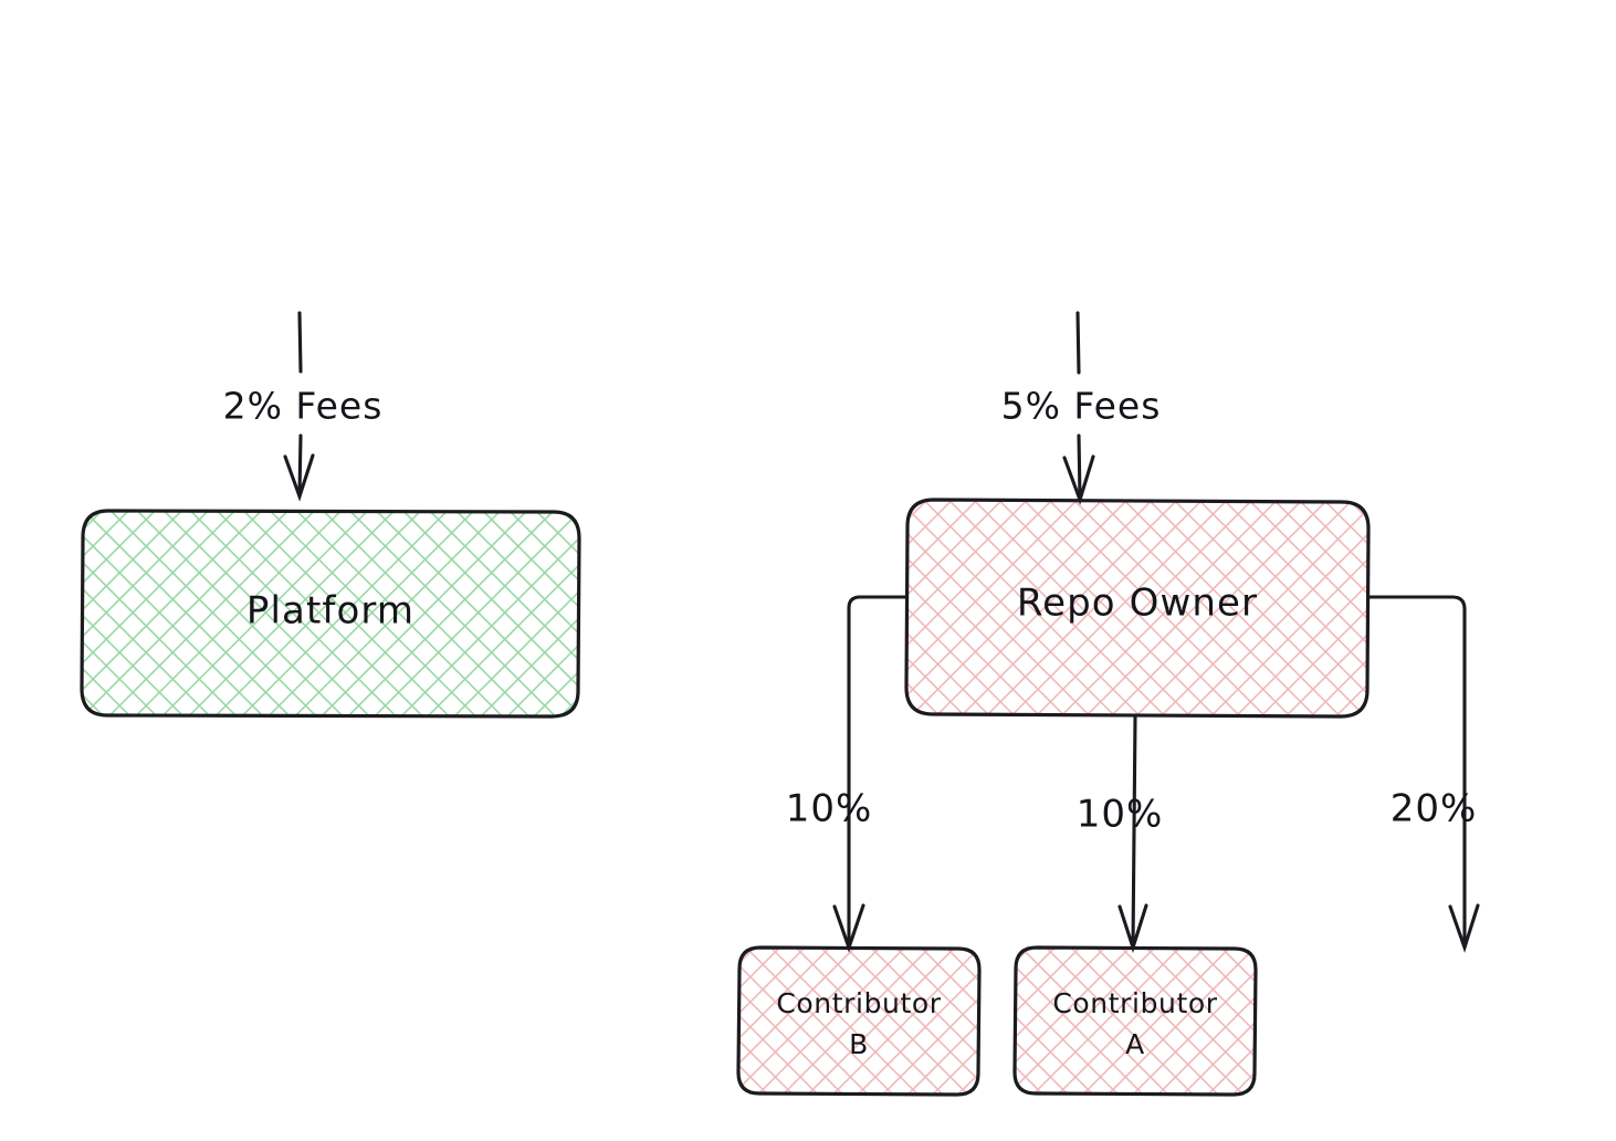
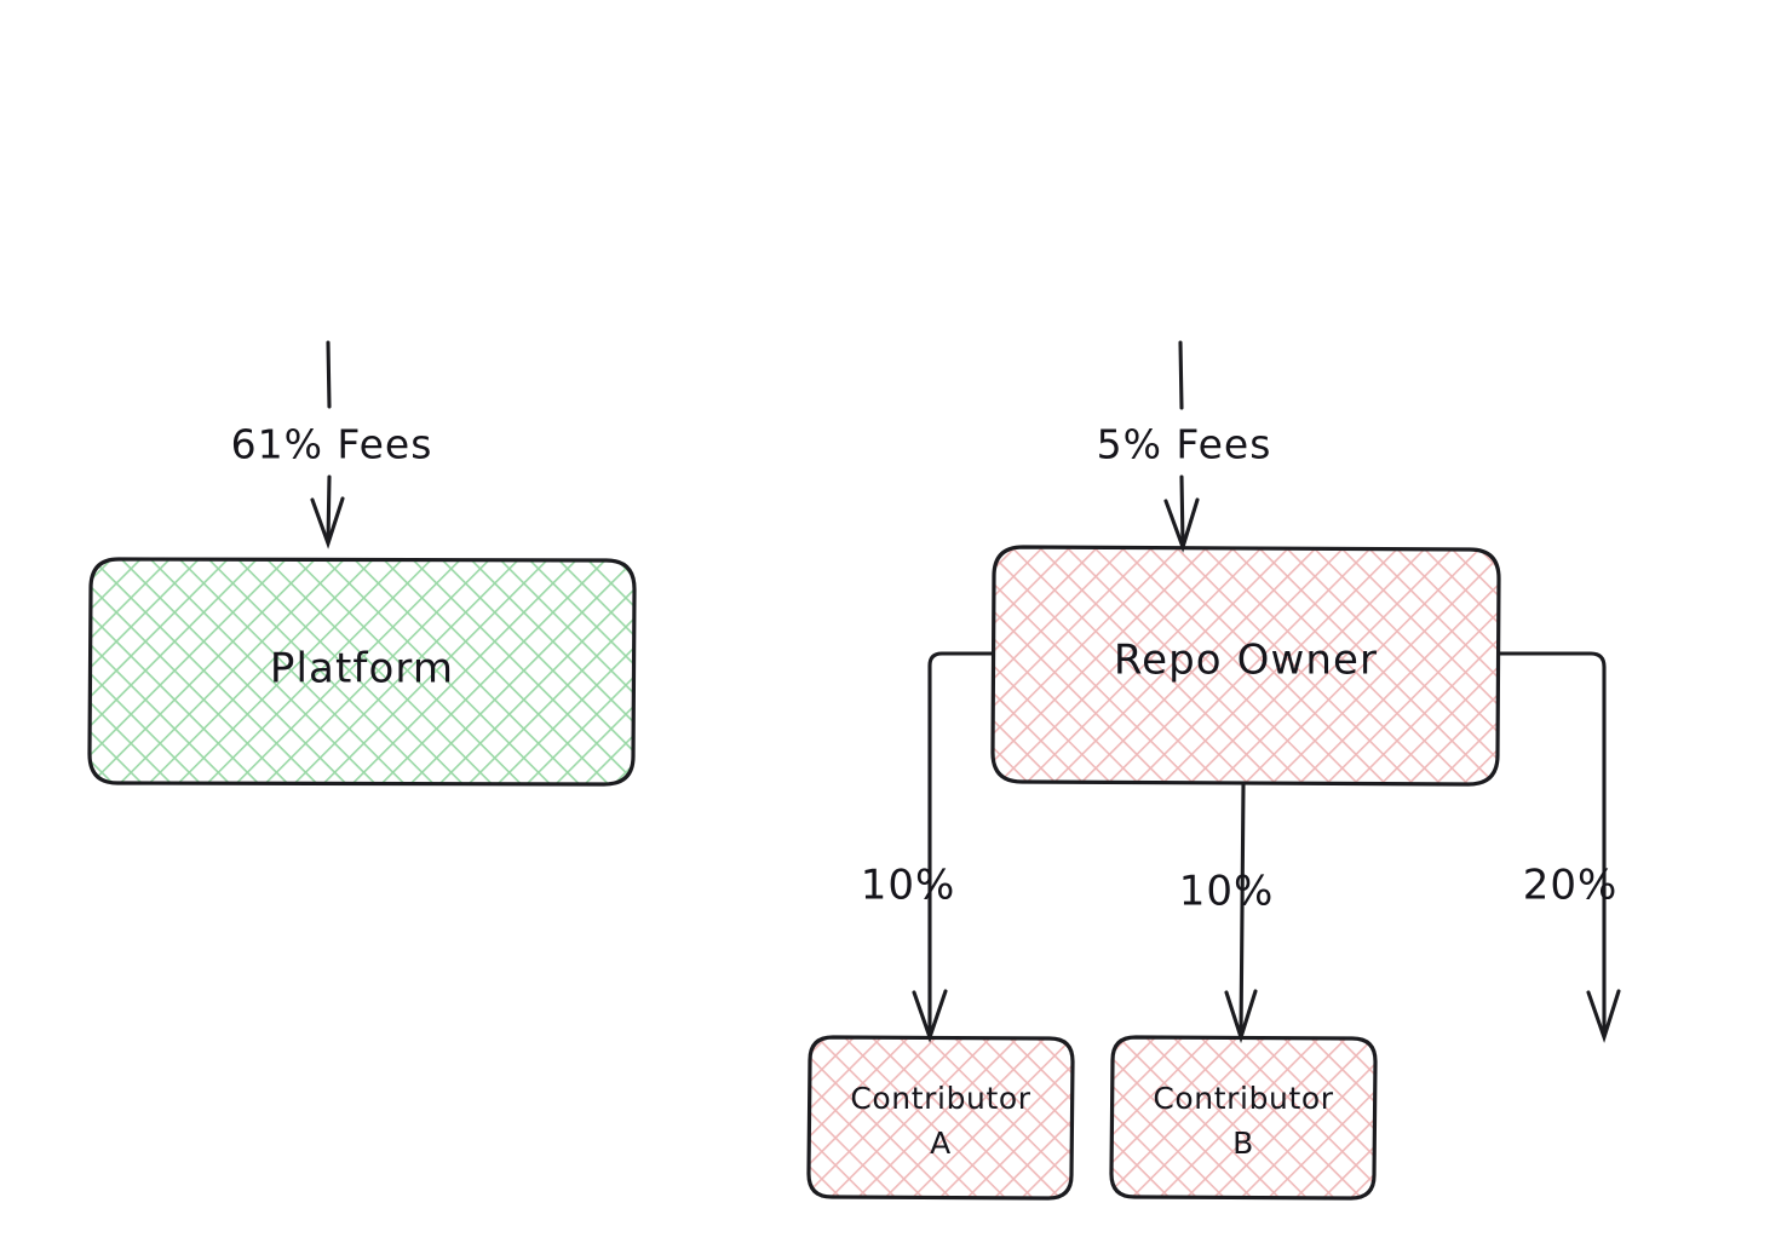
  Platform
  Repo Owner
  Contributor
- B
+ A
  Contributor
- A
+ B
- 2% Fees
+ 61% Fees
  5% Fees
  10%
  10%
  20%
